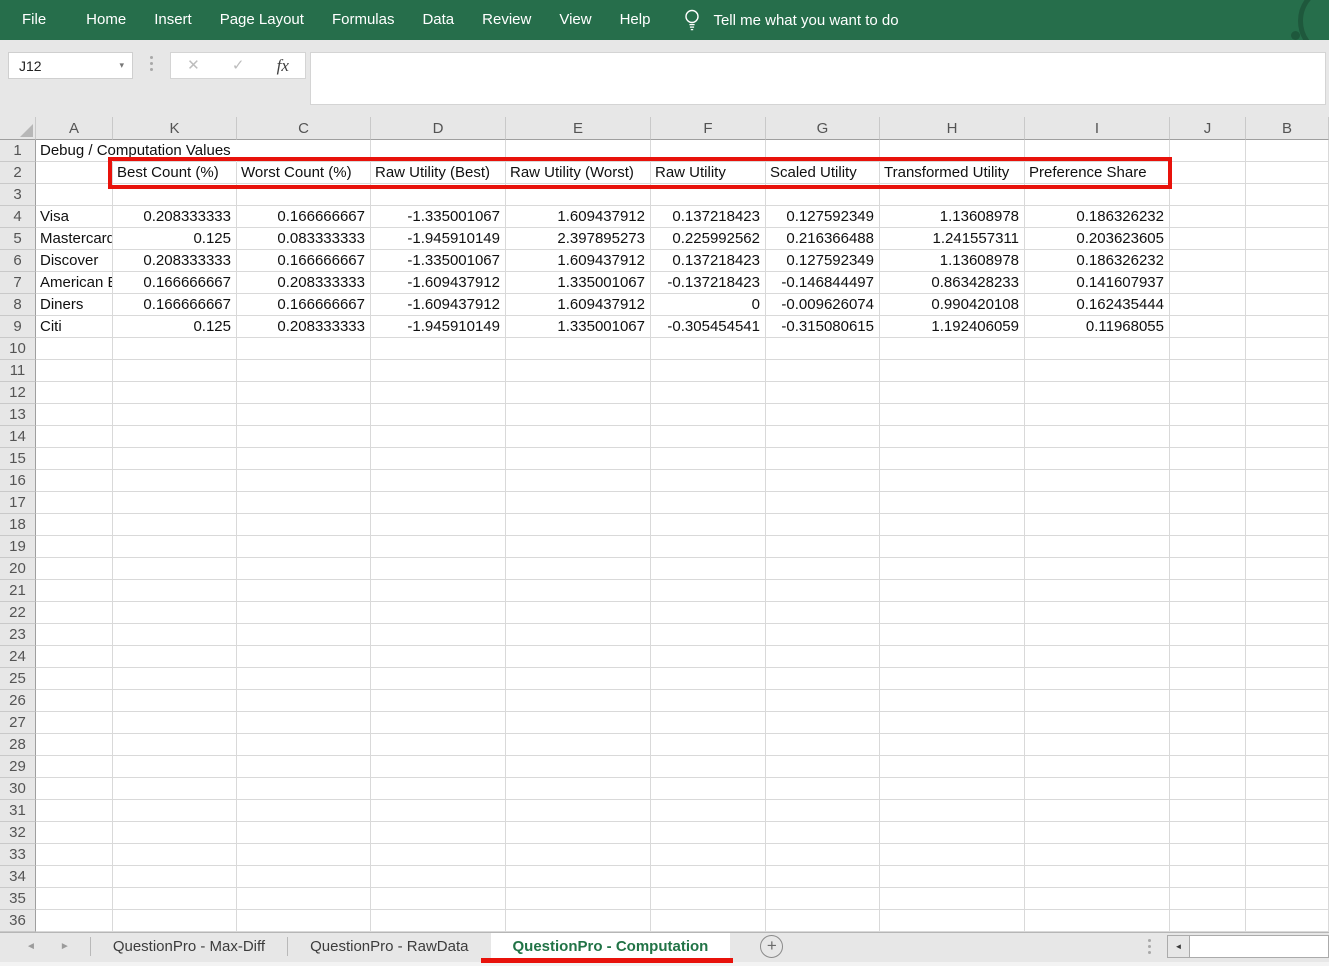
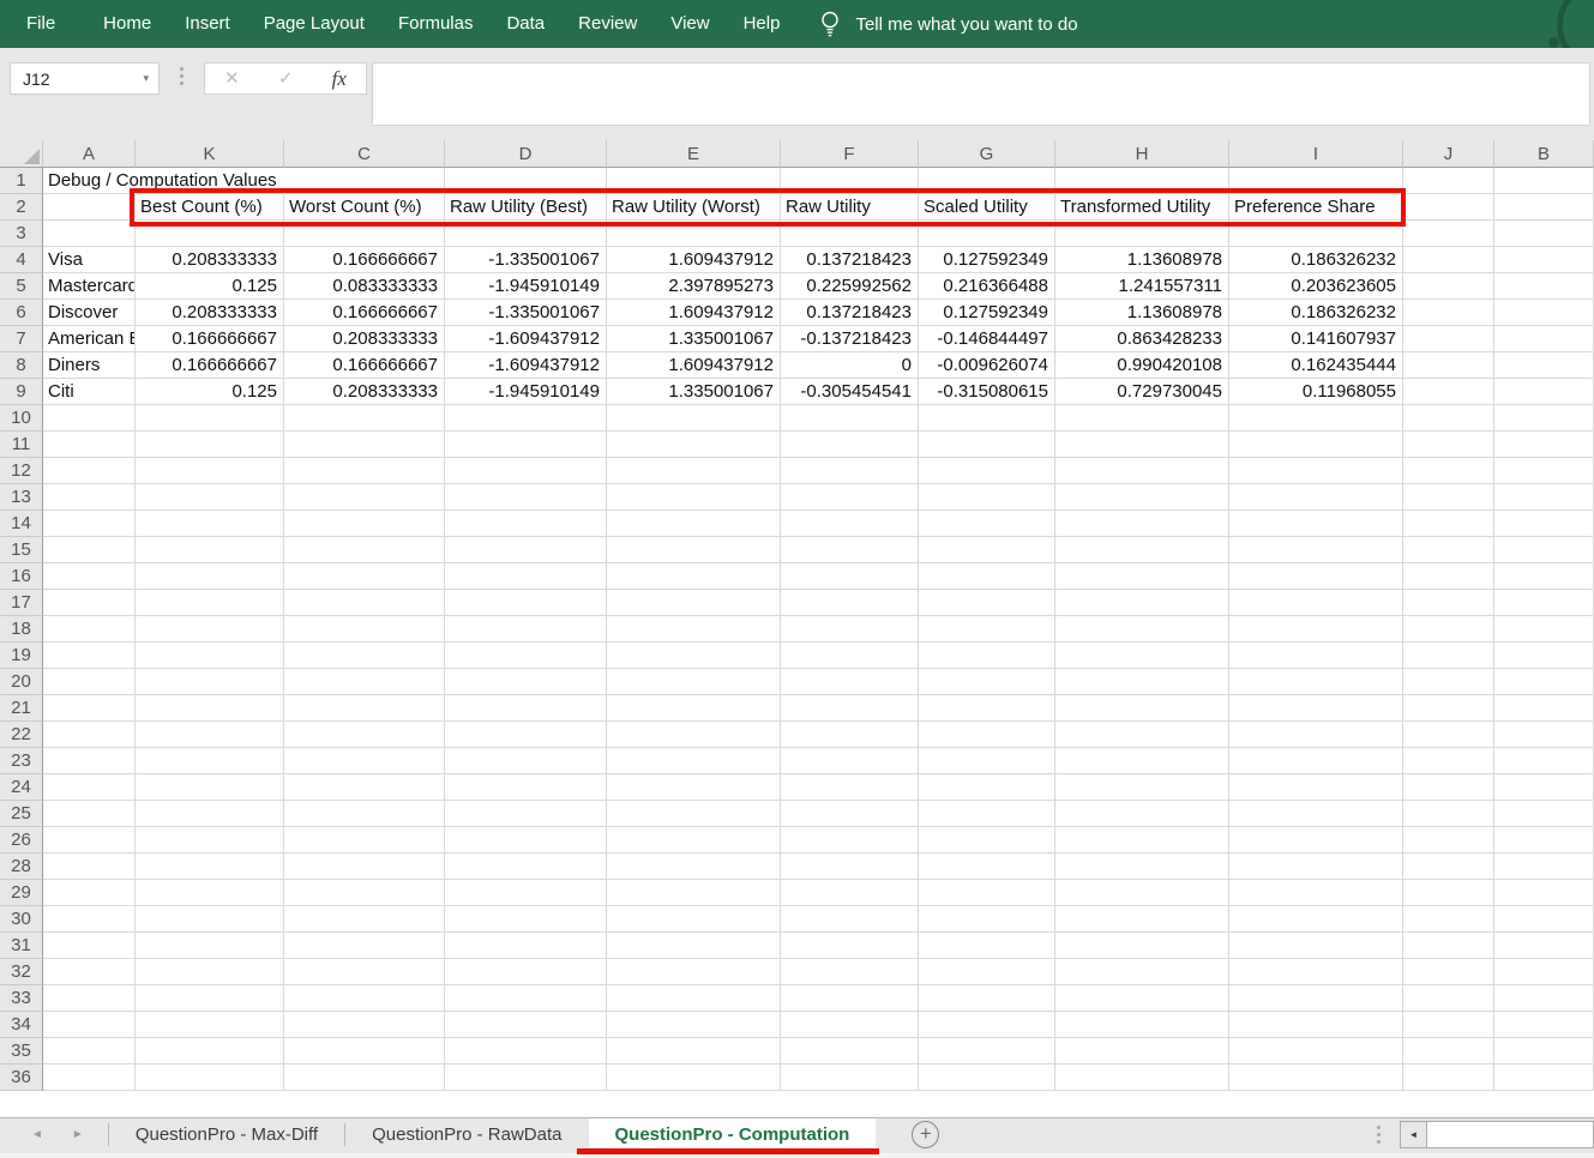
  File
  Home
  Insert
  Page Layout
  Formulas
  Data
  Review
  View
  Help
  Tell me what you want to do
  J12
  ▾
  ✕
  ✓
  fx
  A
  K
  C
  D
  E
  F
  G
  H
  I
  J
  B
  1
  Debug / Computation Values
  2
  Best Count (%)
  Worst Count (%)
  Raw Utility (Best)
  Raw Utility (Worst)
  Raw Utility
  Scaled Utility
  Transformed Utility
  Preference Share
  3
  4
  Visa
  0.208333333
  0.166666667
  -1.335001067
  1.609437912
  0.137218423
  0.127592349
  1.13608978
  0.186326232
  5
  Mastercard
  0.125
  0.083333333
  -1.945910149
  2.397895273
  0.225992562
  0.216366488
  1.241557311
  0.203623605
  6
  Discover
  0.208333333
  0.166666667
  -1.335001067
  1.609437912
  0.137218423
  0.127592349
  1.13608978
  0.186326232
  7
  0.166666667
  0.208333333
  -1.609437912
  1.335001067
  -0.137218423
  -0.146844497
  0.863428233
  0.141607937
  8
  Diners
  0.166666667
  0.166666667
  -1.609437912
  1.609437912
  0
  -0.009626074
  0.990420108
  0.162435444
  9
  Citi
  0.125
  0.208333333
  -1.945910149
  1.335001067
  -0.305454541
  -0.315080615
- 1.192406059
+ 0.729730045
  0.11968055
  10
  11
  12
  13
  14
  15
  16
  17
  18
  19
  20
  21
  22
  23
  24
  25
  26
- 27
  28
  29
  30
  31
  32
  33
  34
  35
  36
  ◄
  ►
  QuestionPro - Max-Diff
  QuestionPro - RawData
  QuestionPro - Computation
  +
  ◄
